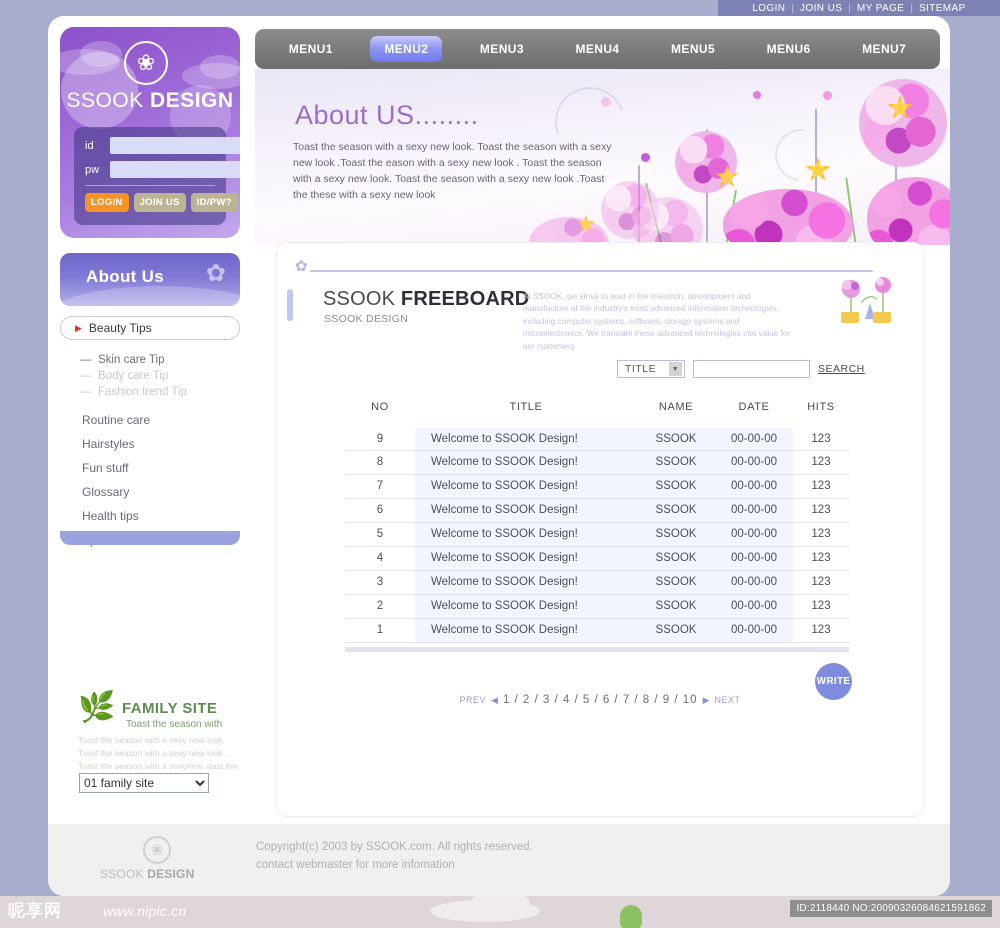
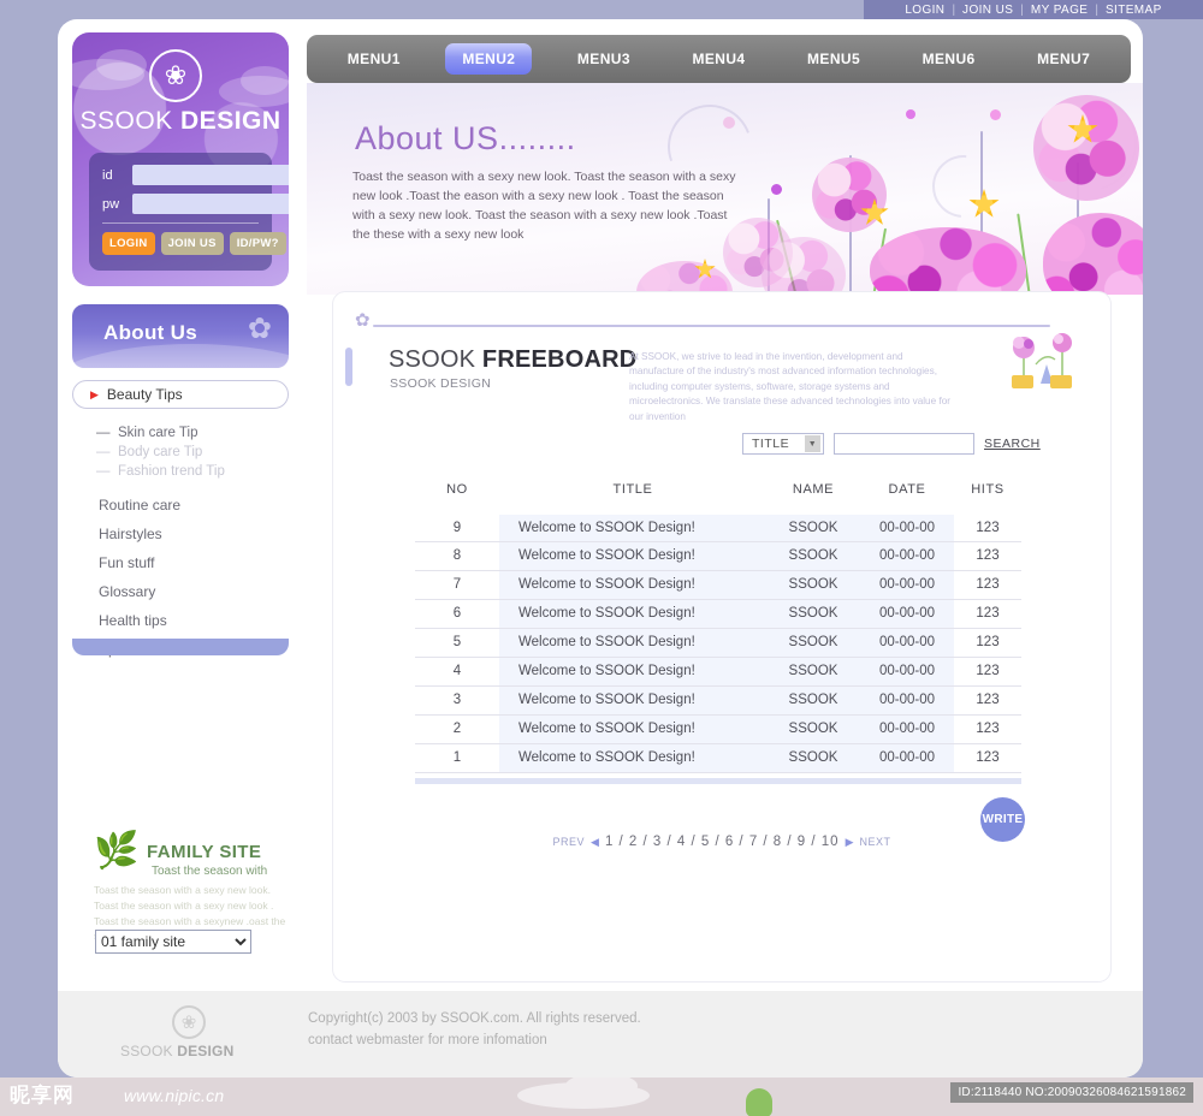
  LOGIN
  |
  JOIN US
  |
  MY PAGE
  |
  SITEMAP
  ❀
  SSOOK DESIGN
  id
  pw
  LOGIN
  JOIN US
  ID/PW?
  About Us
  ✿
  ▶
  Beauty Tips
  Skin care Tip
  Body care Tip
  Fashion trend Tip
  Routine care
  Hairstyles
  Fun stuff
  Glossary
  Health tips
  🌿
  FAMILY SITE
  Toast the season with
  Toast the season with a sexy new look. Toast the season with a sexy new look . Toast the season with a sexynew .oast the
  01 family site
  MENU1
  MENU2
  MENU3
  MENU4
  MENU5
  MENU6
  MENU7
  About US........
  Toast the season with a sexy new look. Toast the season with a sexy new look .Toast the eason with a sexy new look . Toast the season with a sexy new look. Toast the season with a sexy new look .Toast the these with a sexy new look
  ✿
  SSOOK FREEBOARD
  SSOOK DESIGN
- At SSOOK, we strive to lead in the invention, development and manufacture of the industry's most advanced information technologies, including computer systems, software, storage systems and microelectronics. We translate these advanced technologies into value for our customers
+ At SSOOK, we strive to lead in the invention, development and manufacture of the industry's most advanced information technologies, including computer systems, software, storage systems and microelectronics. We translate these advanced technologies into value for our invention
  TITLE
  SEARCH
  NO	TITLE	NAME	DATE	HITS
  9	Welcome to SSOOK Design!	SSOOK	00-00-00	123
  8	Welcome to SSOOK Design!	SSOOK	00-00-00	123
  7	Welcome to SSOOK Design!	SSOOK	00-00-00	123
  6	Welcome to SSOOK Design!	SSOOK	00-00-00	123
  5	Welcome to SSOOK Design!	SSOOK	00-00-00	123
  4	Welcome to SSOOK Design!	SSOOK	00-00-00	123
  3	Welcome to SSOOK Design!	SSOOK	00-00-00	123
  2	Welcome to SSOOK Design!	SSOOK	00-00-00	123
  1	Welcome to SSOOK Design!	SSOOK	00-00-00	123
  WRITE
  PREV
  ◀
  1 / 2 / 3 / 4 / 5 / 6 / 7 / 8 / 9 / 10
  ▶
  NEXT
  ❀
  SSOOK DESIGN
  Copyright(c) 2003 by SSOOK.com. All rights reserved.
  contact webmaster for more infomation
  昵享网
  www.nipic.cn
  ID:2118440 NO:20090326084621591862
